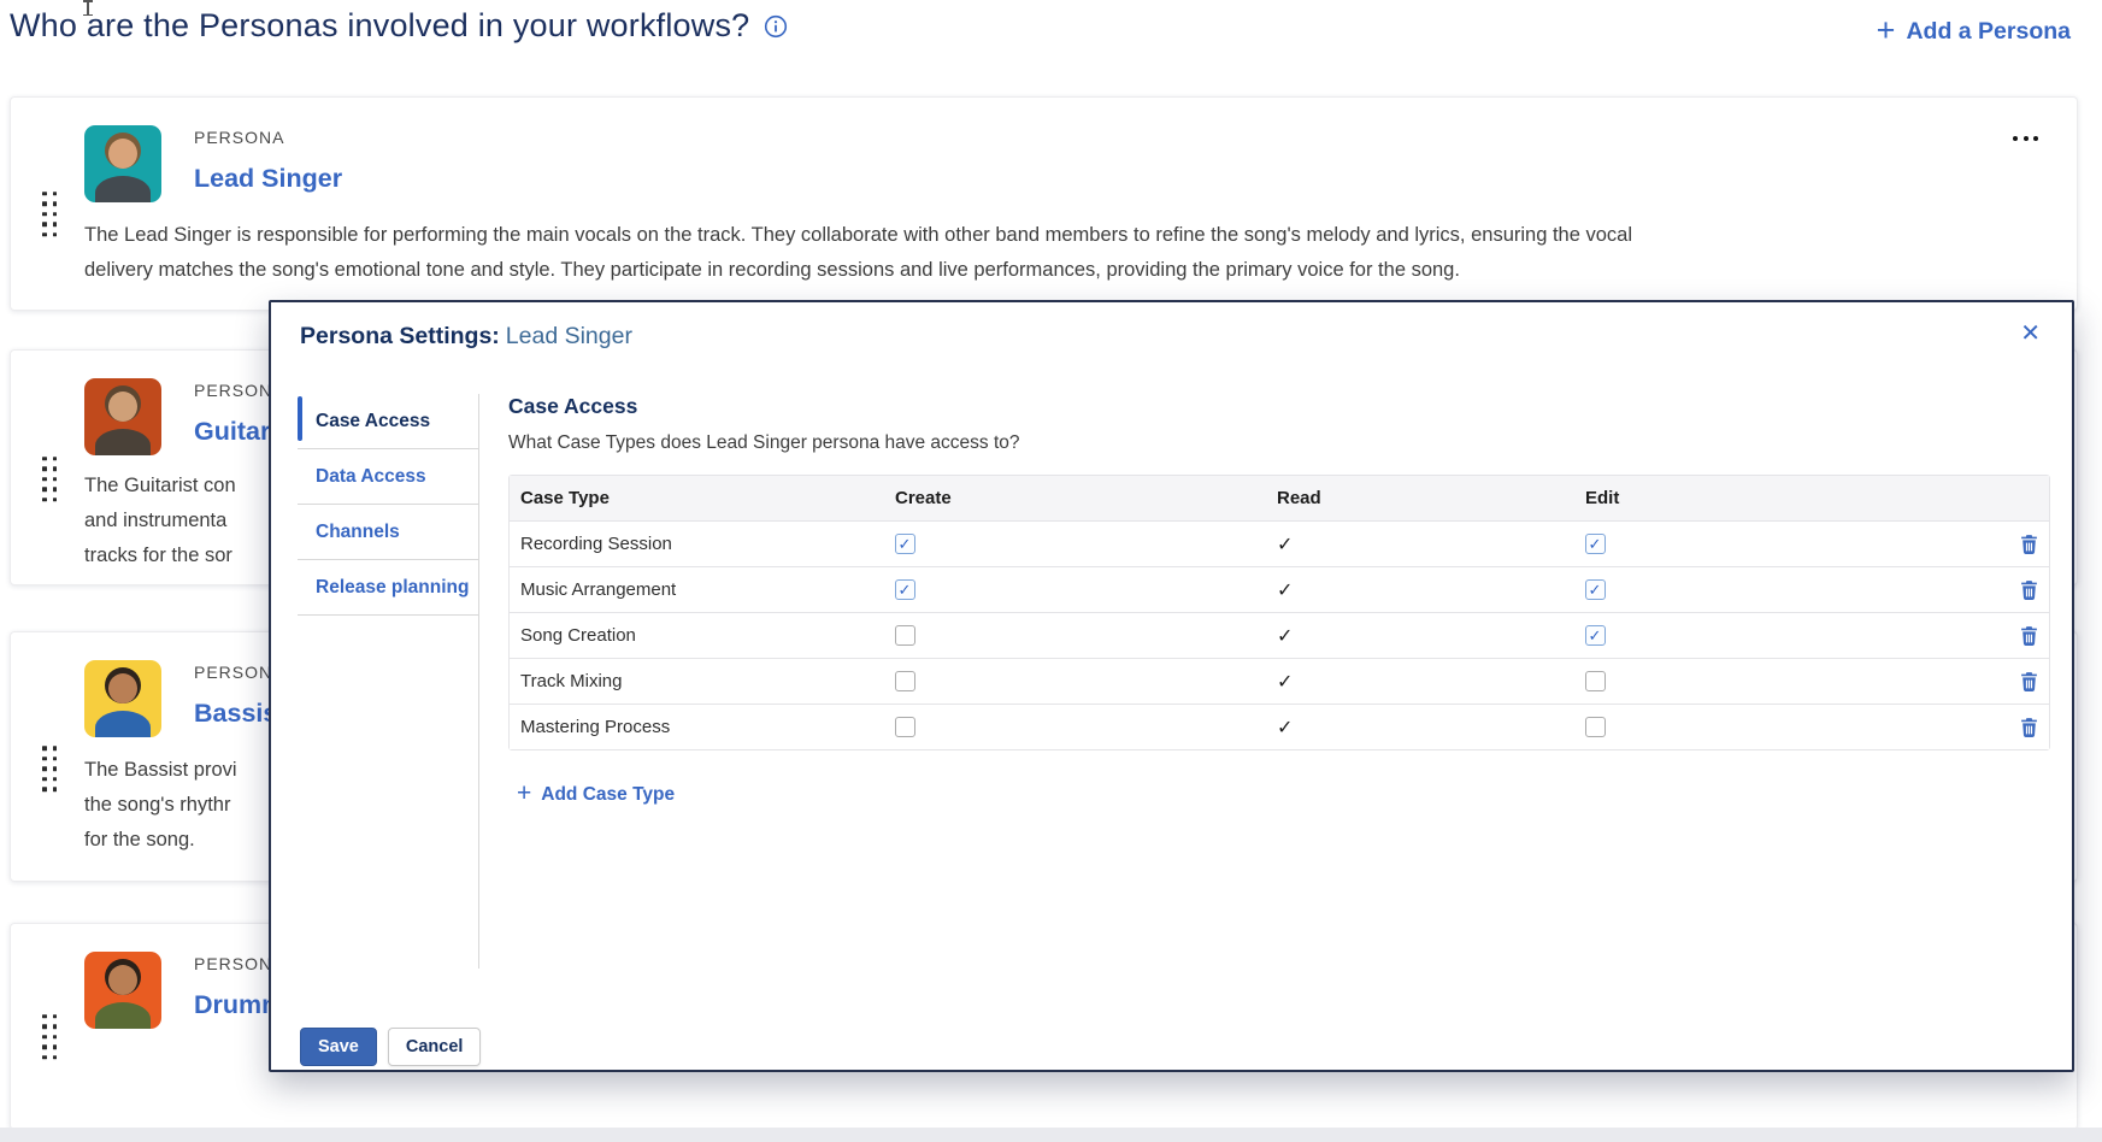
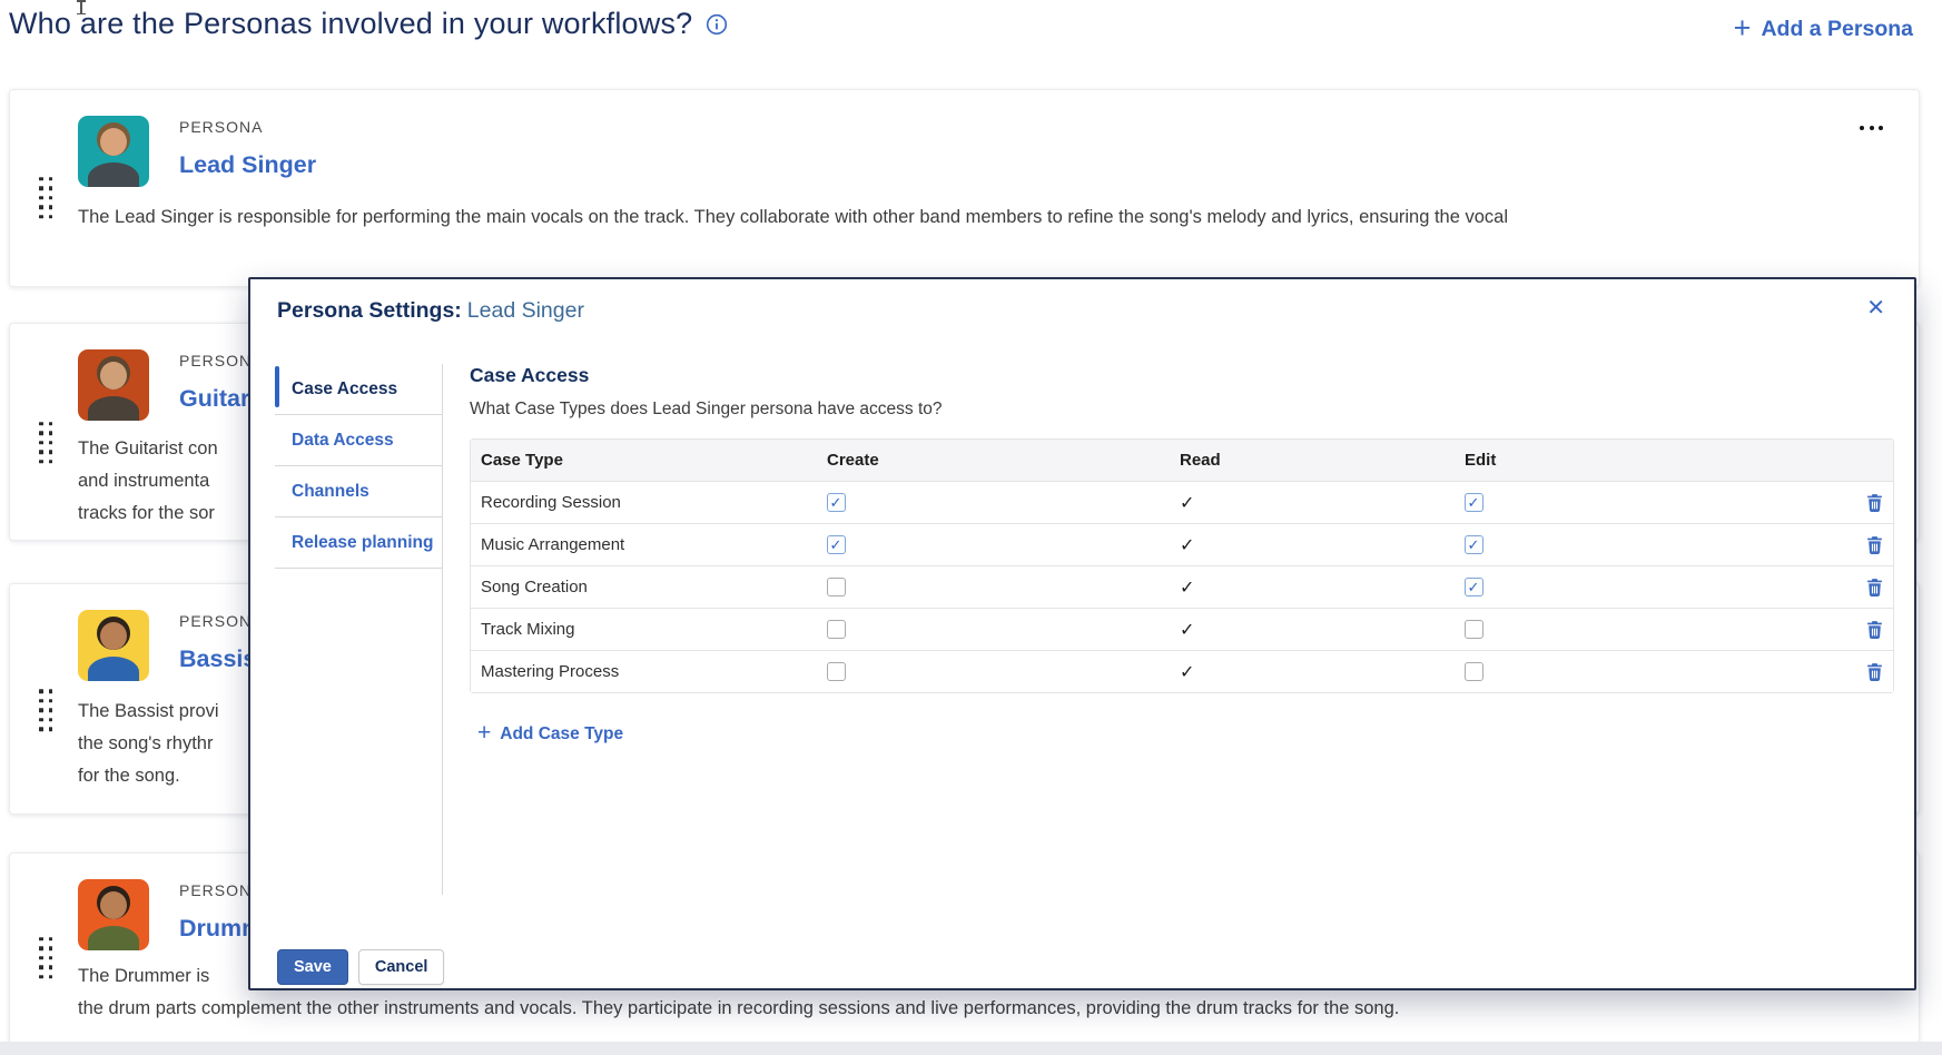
  Who are the Personas involved in your workflows?
  +
  Add a Persona
  PERSONA
  Lead Singer
  The Lead Singer is responsible for performing the main vocals on the track. They collaborate with other band members to refine the song's melody and lyrics, ensuring the vocal
- delivery matches the song's emotional tone and style. They participate in recording sessions and live performances, providing the primary voice for the song.
  PERSON
  The Guitarist con
  and instrumenta
  tracks for the sor
  PERSON
  Bassi
  The Bassist provi
  the song's rhythr
  for the song.
  PERSON
+ The Drummer is
+ the drum parts complement the other instruments and vocals. They participate in recording sessions and live performances, providing the drum tracks for the song.
  Persona Settings: Lead Singer
  ✕
  Case Access
  Data Access
  Channels
  Release planning
  Case Access
  What Case Types does Lead Singer persona have access to?
  Case Type
  Create
  Read
  Edit
  Recording Session
  ✓
  Music Arrangement
  ✓
  Song Creation
  ✓
  Track Mixing
  ✓
  Mastering Process
  ✓
  +
  Add Case Type
  Save
  Cancel
